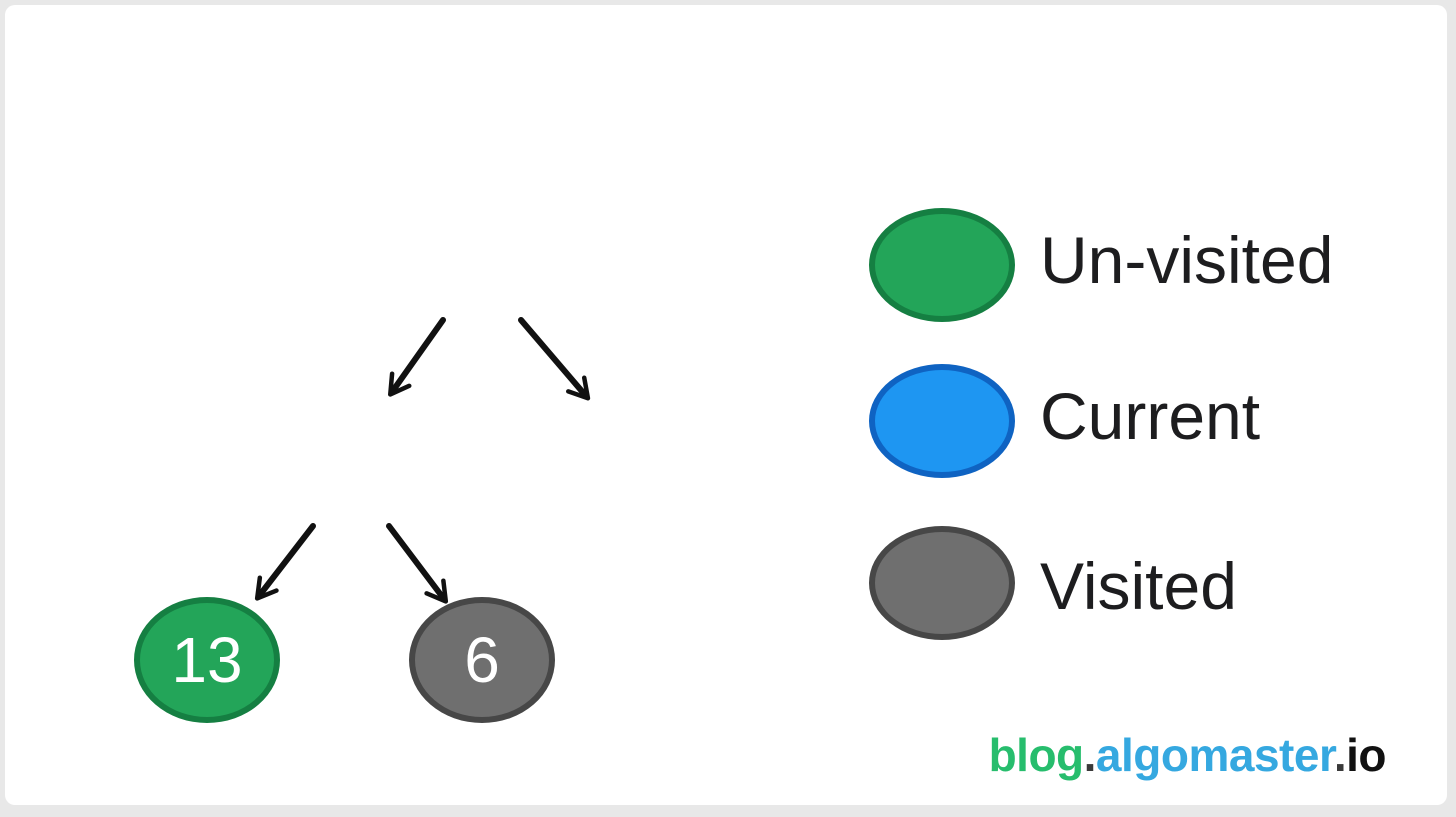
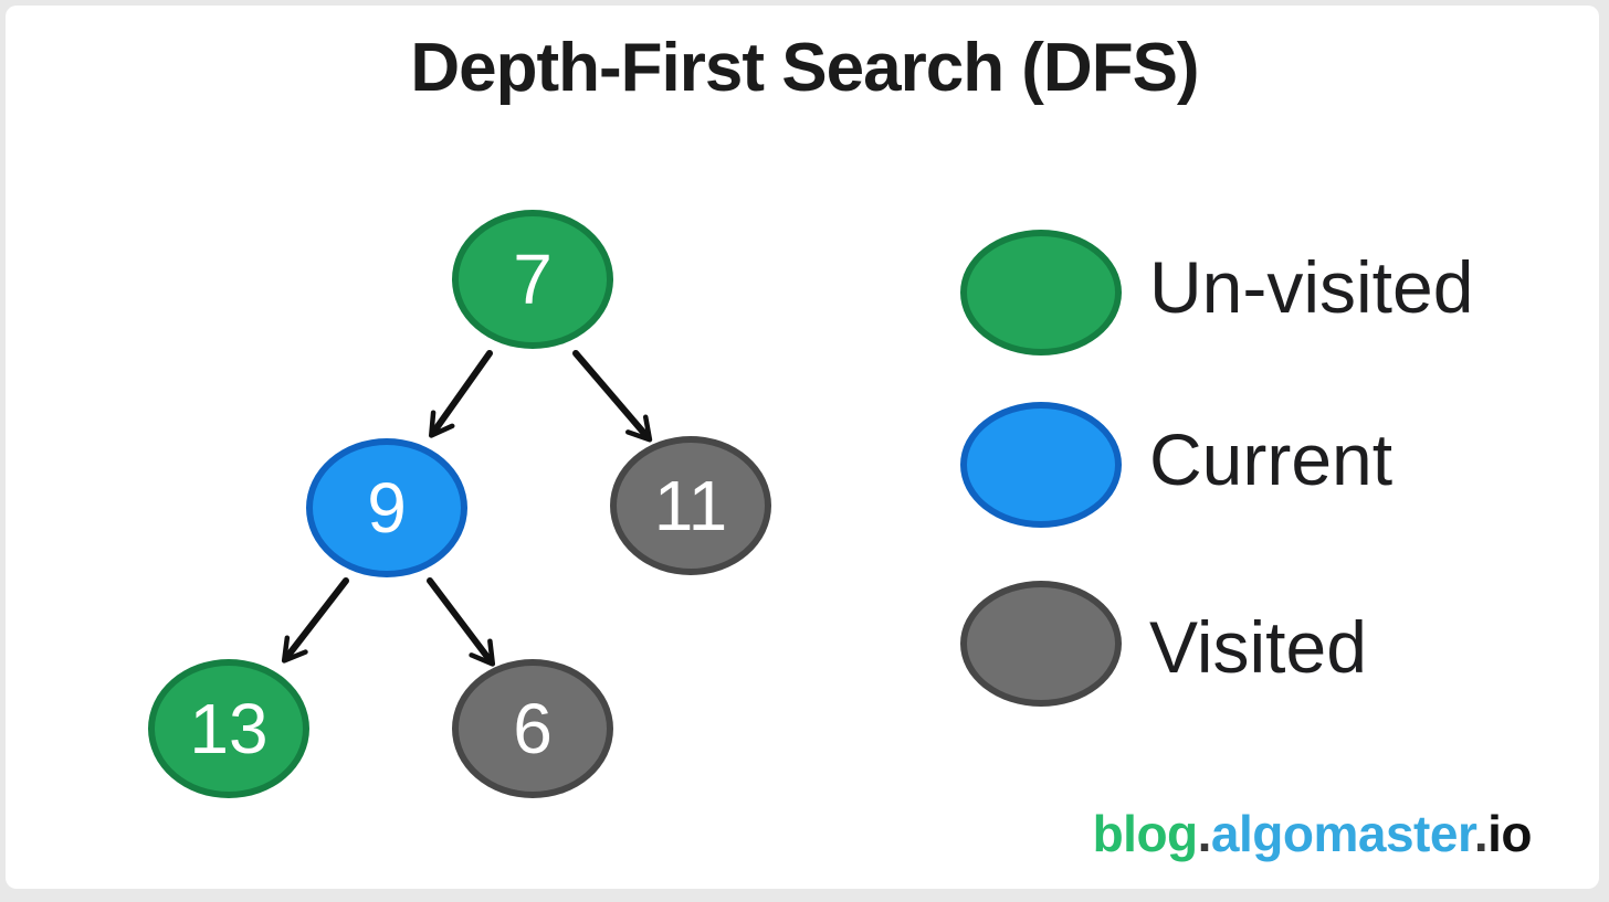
+ Depth-First Search (DFS)
+ 7
+ 9
+ 11
  13
  6
  Un-visited
  Current
  Visited
  blog.algomaster.io
